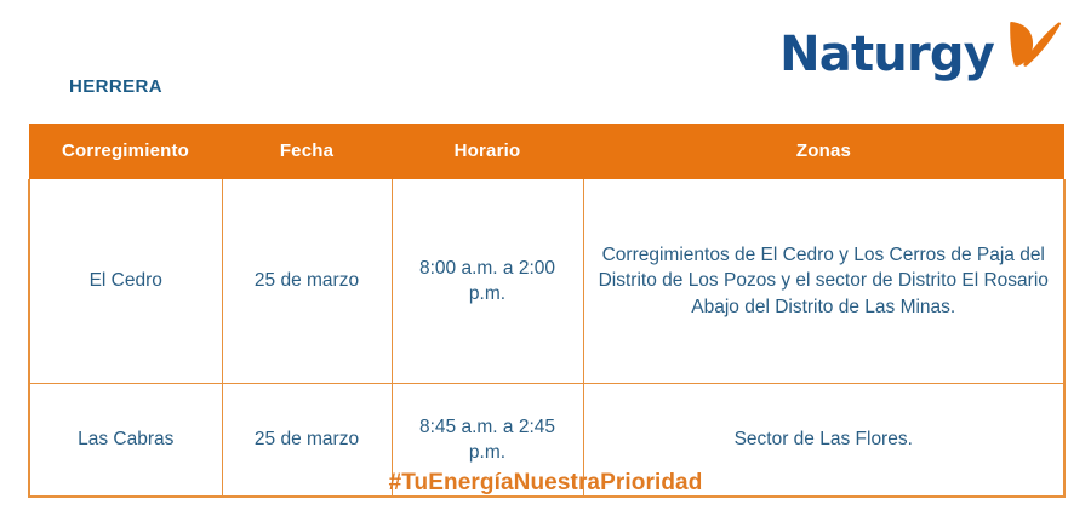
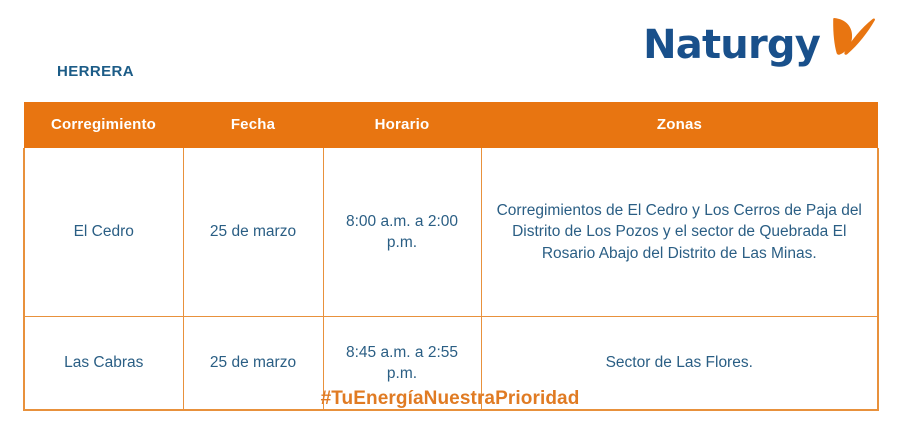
  HERRERA
  Naturgy
  Corregimiento	Fecha	Horario	Zonas
- El Cedro	25 de marzo	8:00 a.m. a 2:00 p.m.	Corregimientos de El Cedro y Los Cerros de Paja del Distrito de Los Pozos y el sector de Distrito El Rosario Abajo del Distrito de Las Minas.
+ El Cedro	25 de marzo	8:00 a.m. a 2:00 p.m.	Corregimientos de El Cedro y Los Cerros de Paja del Distrito de Los Pozos y el sector de Quebrada El Rosario Abajo del Distrito de Las Minas.
- Las Cabras	25 de marzo	8:45 a.m. a 2:45 p.m.	Sector de Las Flores.
+ Las Cabras	25 de marzo	8:45 a.m. a 2:55 p.m.	Sector de Las Flores.
  #TuEnergíaNuestraPrioridad
